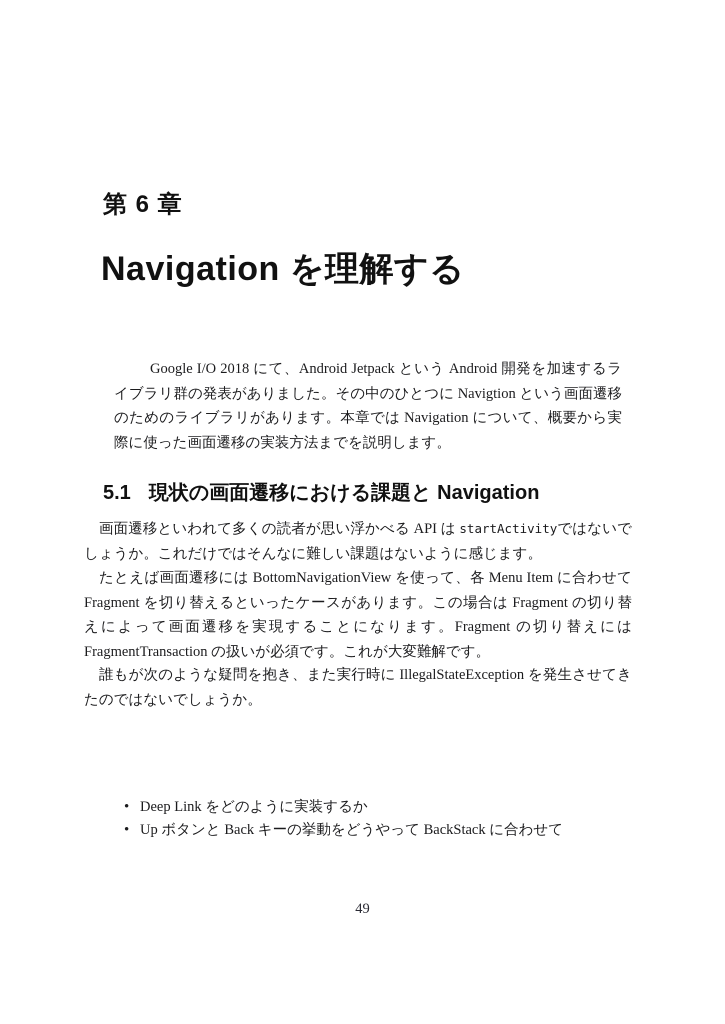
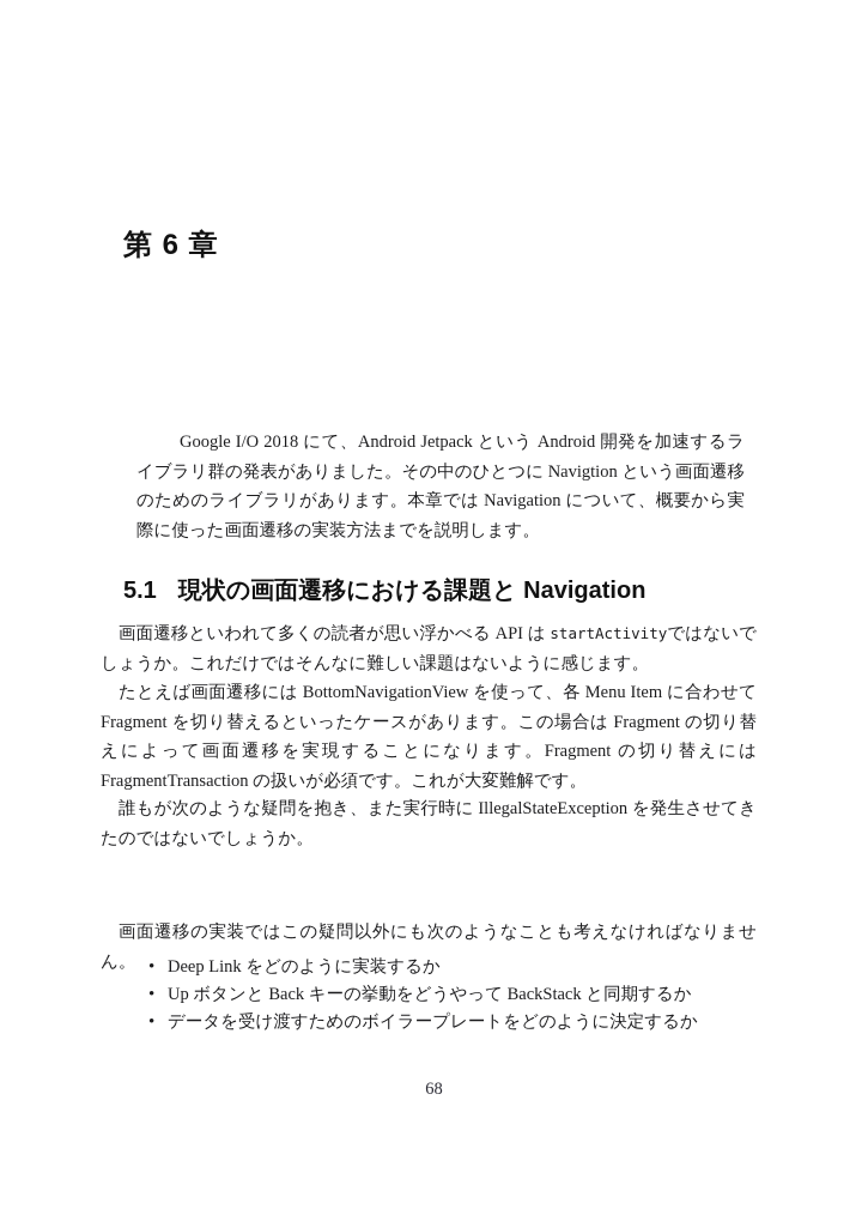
  第 6 章
- Navigation を理解する
  Google I/O 2018 にて、Android Jetpack という Android 開発を加速するライブラリ群の発表がありました。その中のひとつに Navigtion という画面遷移のためのライブラリがあります。本章では Navigation について、概要から実際に使った画面遷移の実装方法までを説明します。
  5.1
  現状の画面遷移における課題と Navigation
  画面遷移といわれて多くの読者が思い浮かべる API は startActivityではないでしょうか。これだけではそんなに難しい課題はないように感じます。
  たとえば画面遷移には BottomNavigationView を使って、各 Menu Item に合わせて Fragment を切り替えるといったケースがあります。この場合は Fragment の切り替えによって画面遷移を実現することになります。Fragment の切り替えには FragmentTransaction の扱いが必須です。これが大変難解です。
  誰もが次のような疑問を抱き、また実行時に IllegalStateException を発生させてきたのではないでしょうか。
+ 画面遷移の実装ではこの疑問以外にも次のようなことも考えなければなりません。
  Deep Link をどのように実装するか
- Up ボタンと Back キーの挙動をどうやって BackStack に合わせて
+ Up ボタンと Back キーの挙動をどうやって BackStack と同期するか
+ データを受け渡すためのボイラープレートをどのように決定するか
- 49
+ 68
